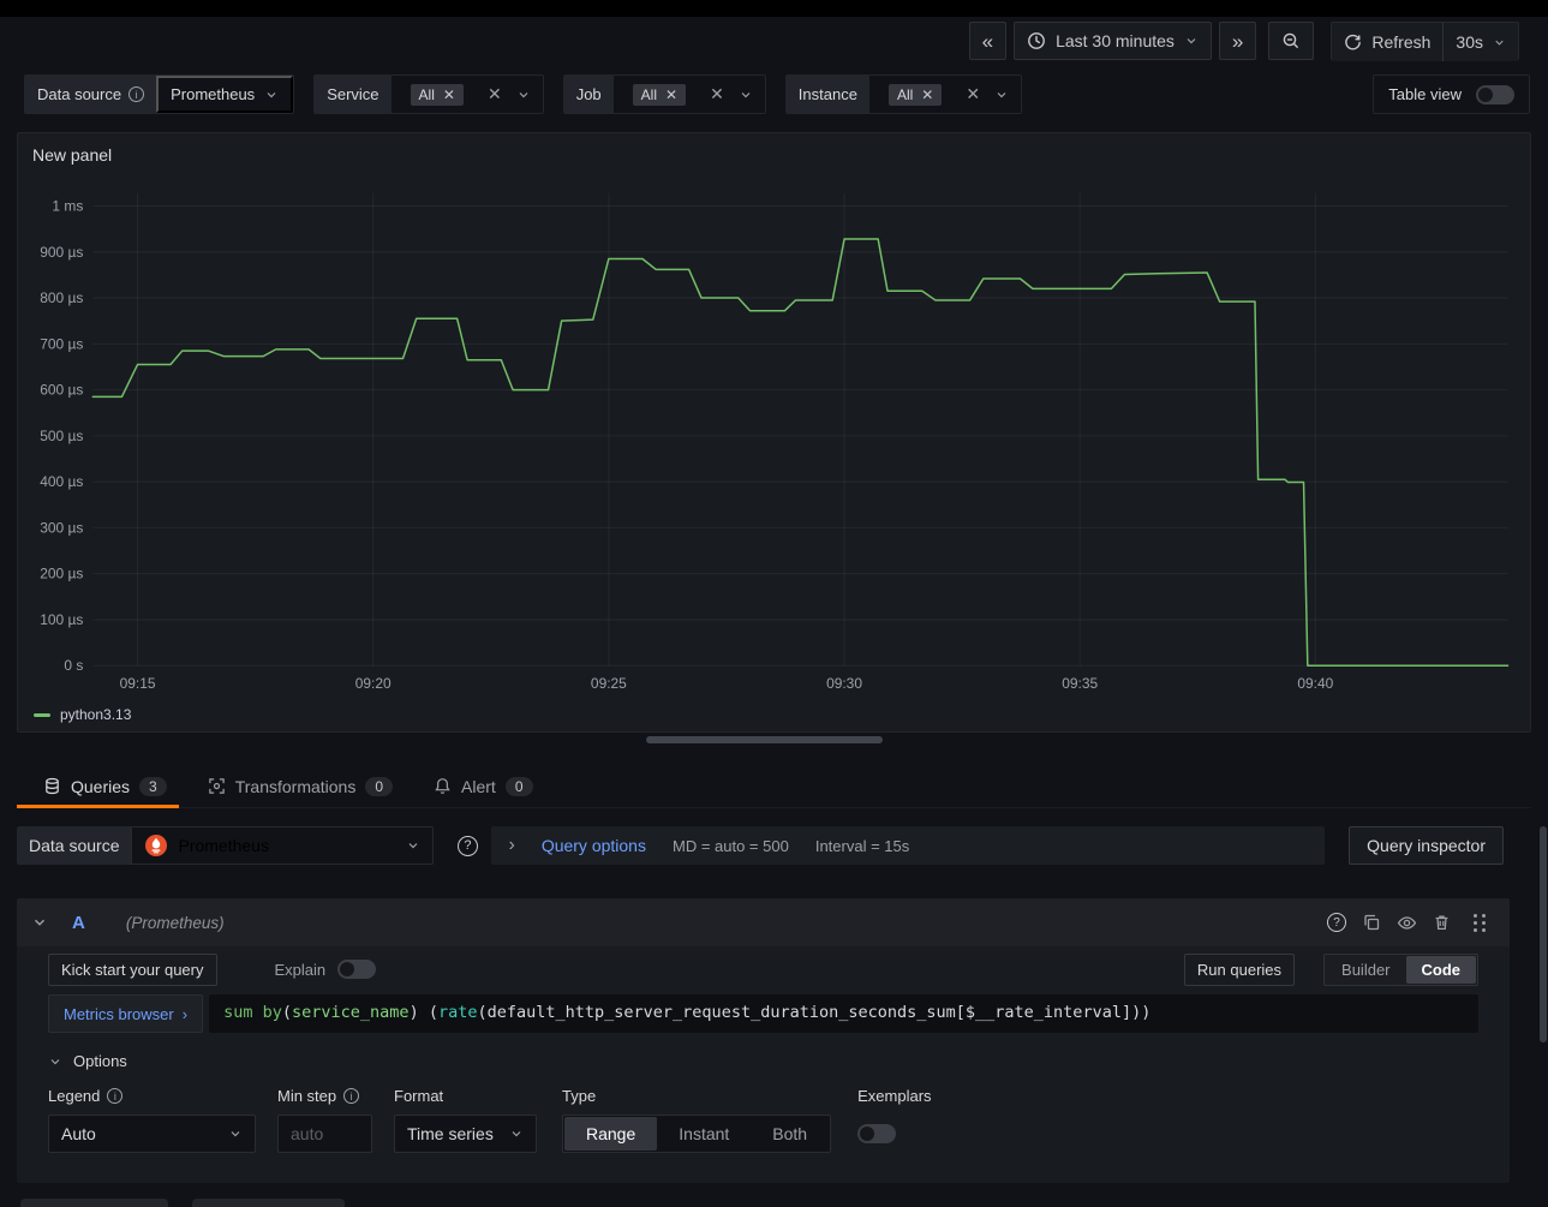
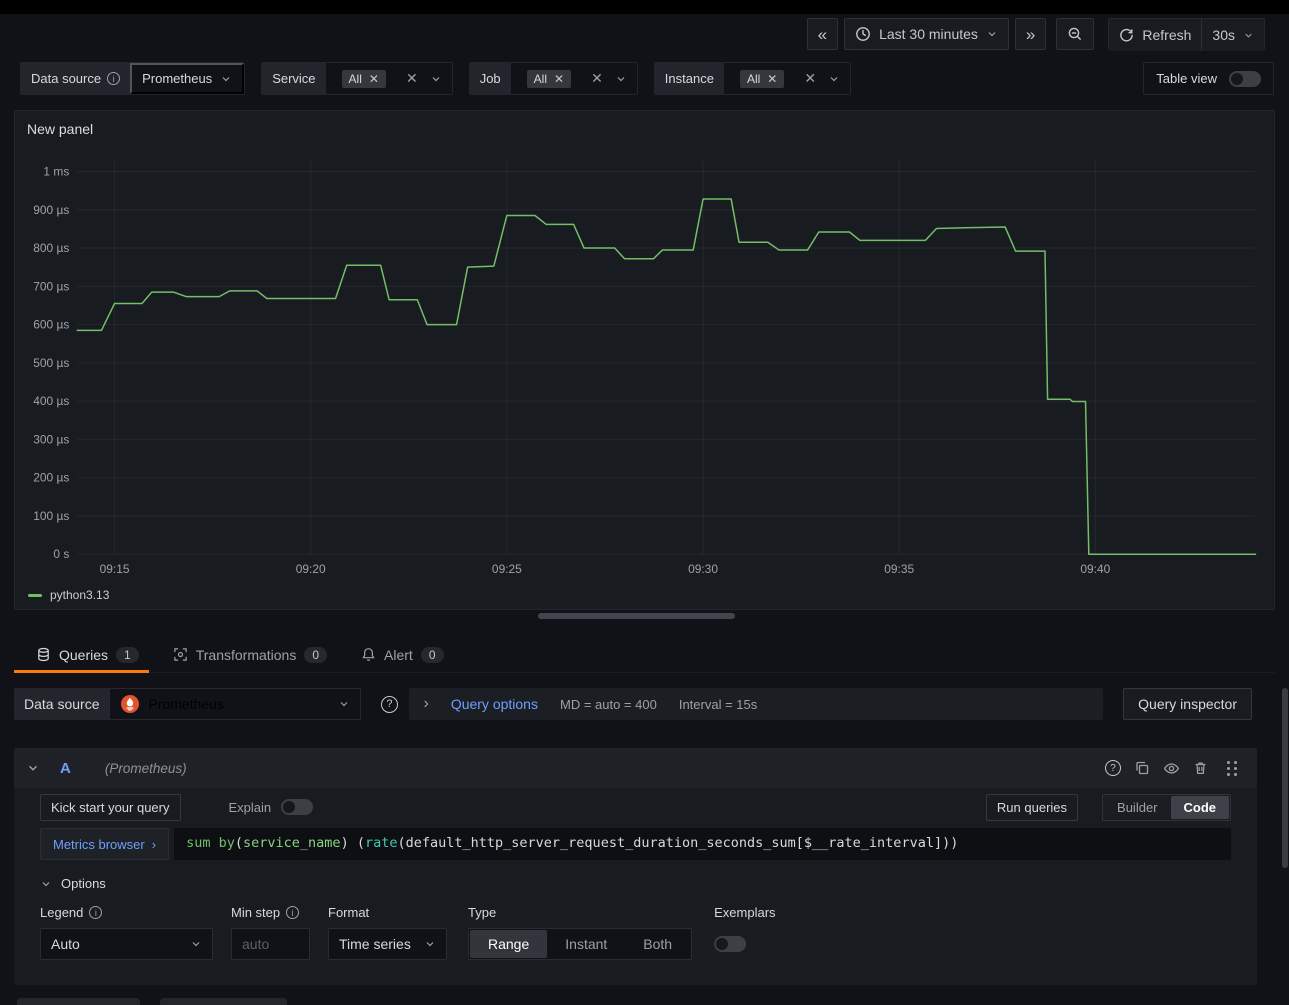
  «
  Last 30 minutes
  »
  Refresh
  30s
  Data source
  i
  Prometheus
  Service
  All
  ✕
  ✕
  Job
  All
  ✕
  ✕
  Instance
  All
  ✕
  ✕
  Table view
  New panel
  1 ms
  900 µs
  800 µs
  700 µs
  600 µs
  500 µs
  400 µs
  300 µs
  200 µs
  100 µs
  0 s
  09:15
  09:20
  09:25
  09:30
  09:35
  09:40
  python3.13
  Queries
- 3
+ 1
  Transformations
  0
  Alert
  0
  Data source
  ?
  ›
  Query options
- MD = auto = 500
+ MD = auto = 400
  Interval = 15s
  Query inspector
  A
  (Prometheus)
  ?
  Kick start your query
  Explain
  Run queries
  Builder
  Code
  Metrics browser
  ›
  sum by(service_name) (rate(default_http_server_request_duration_seconds_sum[$__rate_interval]))
  Options
  Legend
  i
  Auto
  Min step
  i
  auto
  Format
  Time series
  Type
  Range
  Instant
  Both
  Exemplars
